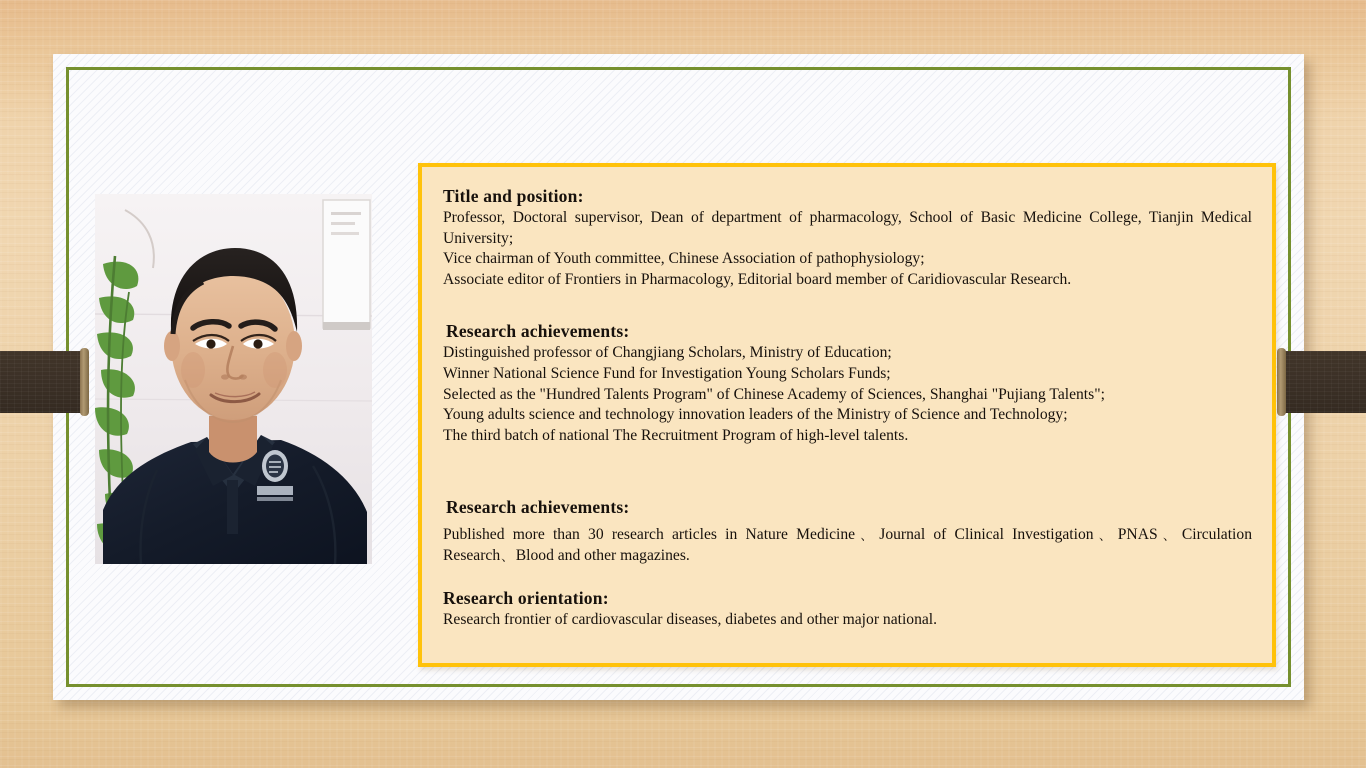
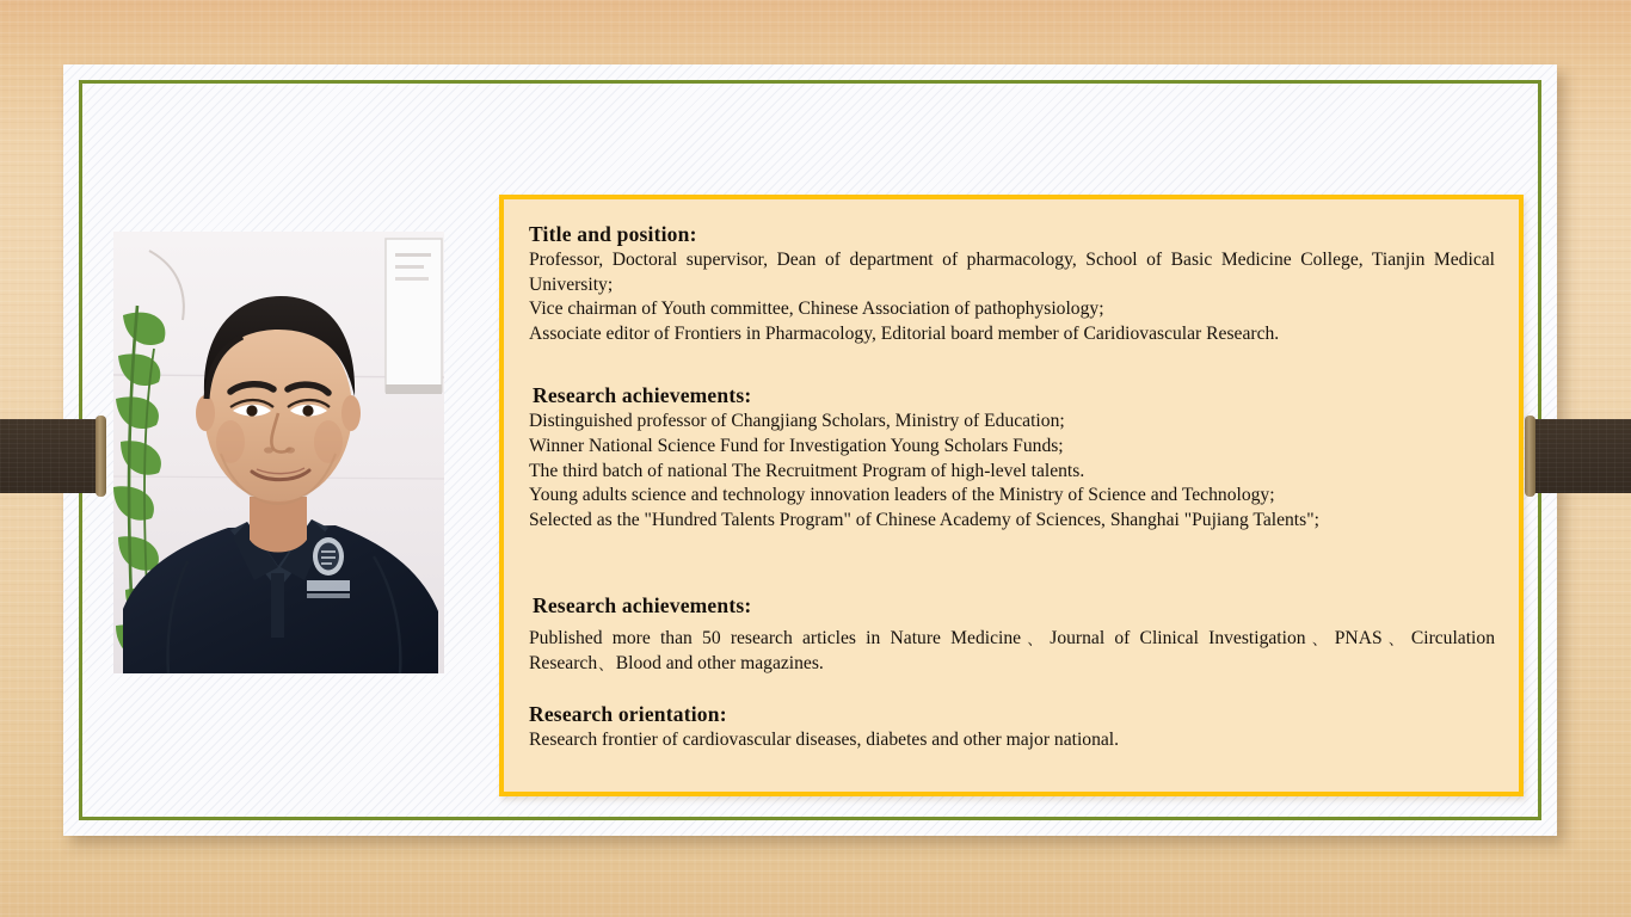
  Title and position:
  Professor, Doctoral supervisor, Dean of department of pharmacology, School of Basic Medicine College, Tianjin Medical University;
  Vice chairman of Youth committee, Chinese Association of pathophysiology;
  Associate editor of Frontiers in Pharmacology, Editorial board member of Caridiovascular Research.
  Research achievements:
  Distinguished professor of Changjiang Scholars, Ministry of Education;
  Winner National Science Fund for Investigation Young Scholars Funds;
- Selected as the "Hundred Talents Program" of Chinese Academy of Sciences, Shanghai "Pujiang Talents";
+ The third batch of national The Recruitment Program of high-level talents.
  Young adults science and technology innovation leaders of the Ministry of Science and Technology;
- The third batch of national The Recruitment Program of high-level talents.
+ Selected as the "Hundred Talents Program" of Chinese Academy of Sciences, Shanghai "Pujiang Talents";
  Research achievements:
- Published more than 30 research articles in Nature Medicine、Journal of Clinical Investigation、PNAS、Circulation Research、Blood and other magazines.
+ Published more than 50 research articles in Nature Medicine、Journal of Clinical Investigation、PNAS、Circulation Research、Blood and other magazines.
  Research orientation:
  Research frontier of cardiovascular diseases, diabetes and other major national.
